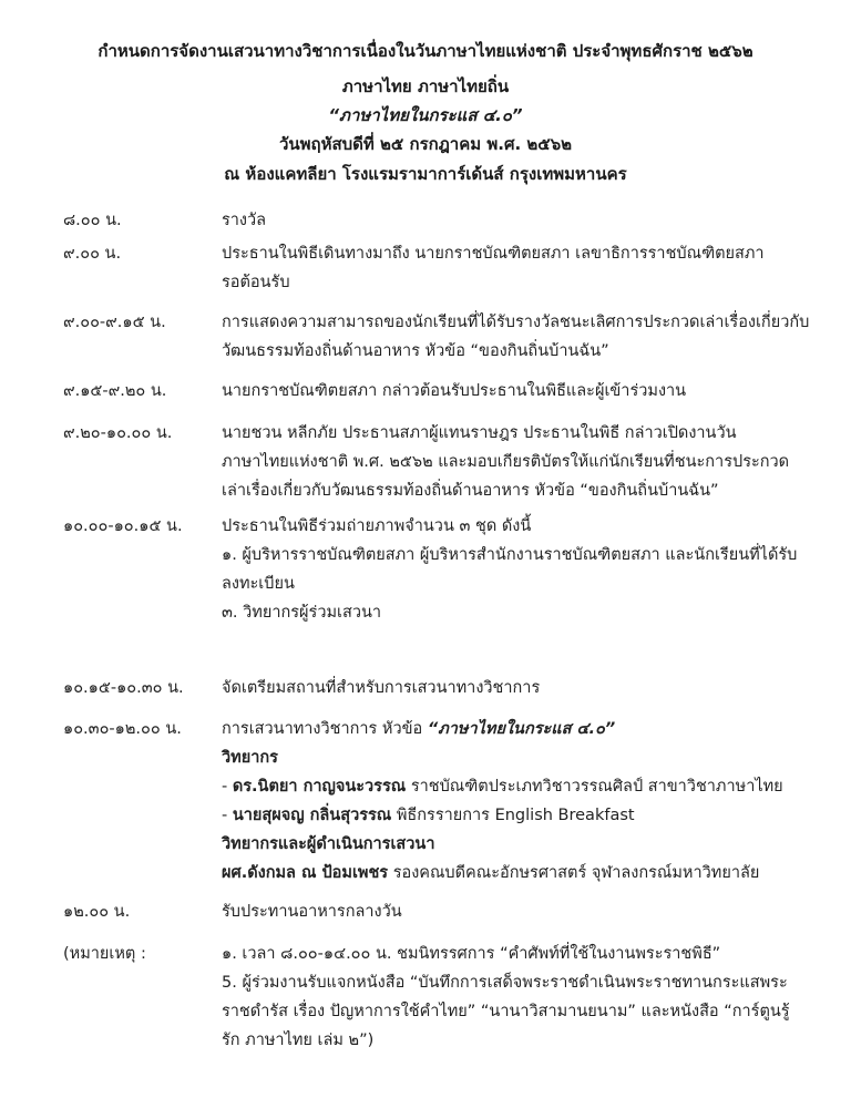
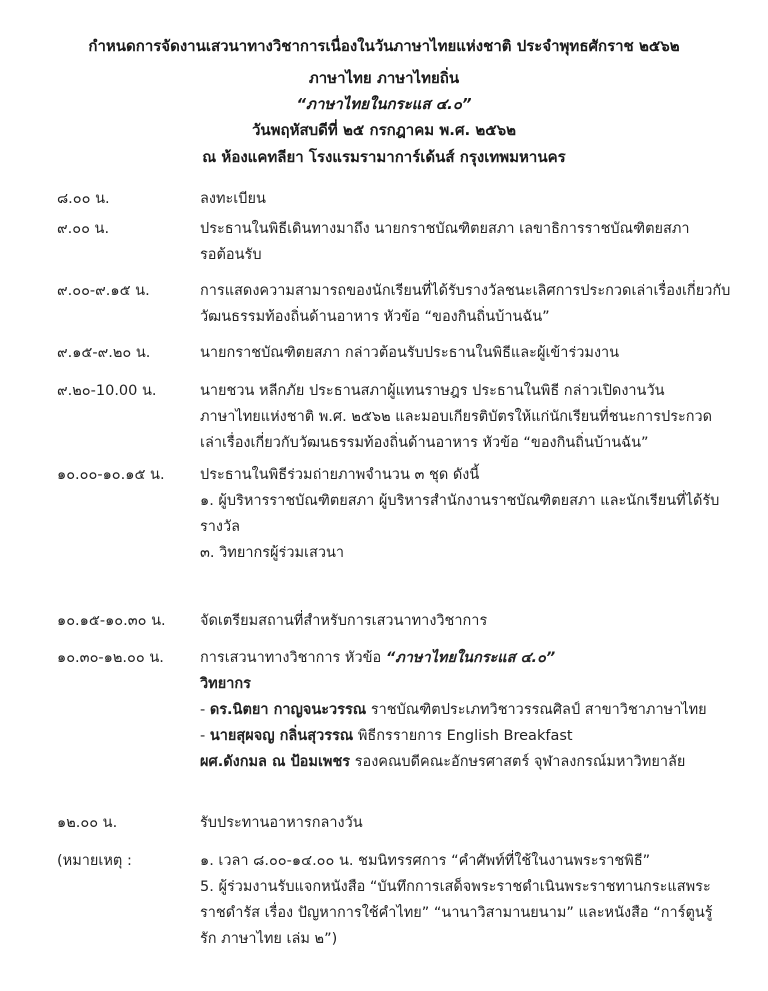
  กำหนดการจัดงานเสวนาทางวิชาการเนื่องในวันภาษาไทยแห่งชาติ ประจำพุทธศักราช ๒๕๖๒
  ภาษาไทย ภาษาไทยถิ่น
  “ภาษาไทยในกระแส ๔.๐”
  วันพฤหัสบดีที่ ๒๕ กรกฎาคม พ.ศ. ๒๕๖๒
  ณ ห้องแคทลียา โรงแรมรามาการ์เด้นส์ กรุงเทพมหานคร
  ๘.๐๐ น.
- รางวัล
+ ลงทะเบียน
  ๙.๐๐ น.
  ประธานในพิธีเดินทางมาถึง นายกราชบัณฑิตยสภา เลขาธิการราชบัณฑิตยสภา
  รอต้อนรับ
  ๙.๐๐-๙.๑๕ น.
  การแสดงความสามารถของนักเรียนที่ได้รับรางวัลชนะเลิศการประกวดเล่าเรื่องเกี่ยวกับ
  วัฒนธรรมท้องถิ่นด้านอาหาร หัวข้อ “ของกินถิ่นบ้านฉัน”
  ๙.๑๕-๙.๒๐ น.
  นายกราชบัณฑิตยสภา กล่าวต้อนรับประธานในพิธีและผู้เข้าร่วมงาน
- ๙.๒๐-๑๐.๐๐ น.
+ ๙.๒๐-10.00 น.
  นายชวน หลีกภัย ประธานสภาผู้แทนราษฎร ประธานในพิธี กล่าวเปิดงานวัน
  ภาษาไทยแห่งชาติ พ.ศ. ๒๕๖๒ และมอบเกียรติบัตรให้แก่นักเรียนที่ชนะการประกวด
  เล่าเรื่องเกี่ยวกับวัฒนธรรมท้องถิ่นด้านอาหาร หัวข้อ “ของกินถิ่นบ้านฉัน”
  ๑๐.๐๐-๑๐.๑๕ น.
  ประธานในพิธีร่วมถ่ายภาพจำนวน ๓ ชุด ดังนี้
  ๑. ผู้บริหารราชบัณฑิตยสภา ผู้บริหารสำนักงานราชบัณฑิตยสภา และนักเรียนที่ได้รับ
- ลงทะเบียน
+ รางวัล
  ๓. วิทยากรผู้ร่วมเสวนา
  ๑๐.๑๕-๑๐.๓๐ น.
  จัดเตรียมสถานที่สำหรับการเสวนาทางวิชาการ
  ๑๐.๓๐-๑๒.๐๐ น.
  การเสวนาทางวิชาการ หัวข้อ “ภาษาไทยในกระแส ๔.๐”
  วิทยากร
  - ดร.นิตยา กาญจนะวรรณ ราชบัณฑิตประเภทวิชาวรรณศิลป์ สาขาวิชาภาษาไทย
  - นายสุผจญ กลิ่นสุวรรณ พิธีกรรายการ English Breakfast
- วิทยากรและผู้ดำเนินการเสวนา
  ผศ.ดังกมล ณ ป้อมเพชร รองคณบดีคณะอักษรศาสตร์ จุฬาลงกรณ์มหาวิทยาลัย
  ๑๒.๐๐ น.
  รับประทานอาหารกลางวัน
  (หมายเหตุ :
  ๑. เวลา ๘.๐๐-๑๔.๐๐ น. ชมนิทรรศการ “คำศัพท์ที่ใช้ในงานพระราชพิธี”
  5. ผู้ร่วมงานรับแจกหนังสือ “บันทึกการเสด็จพระราชดำเนินพระราชทานกระแสพระ
  ราชดำรัส เรื่อง ปัญหาการใช้คำไทย” “นานาวิสามานยนาม” และหนังสือ “การ์ตูนรู้
  รัก ภาษาไทย เล่ม ๒”)
